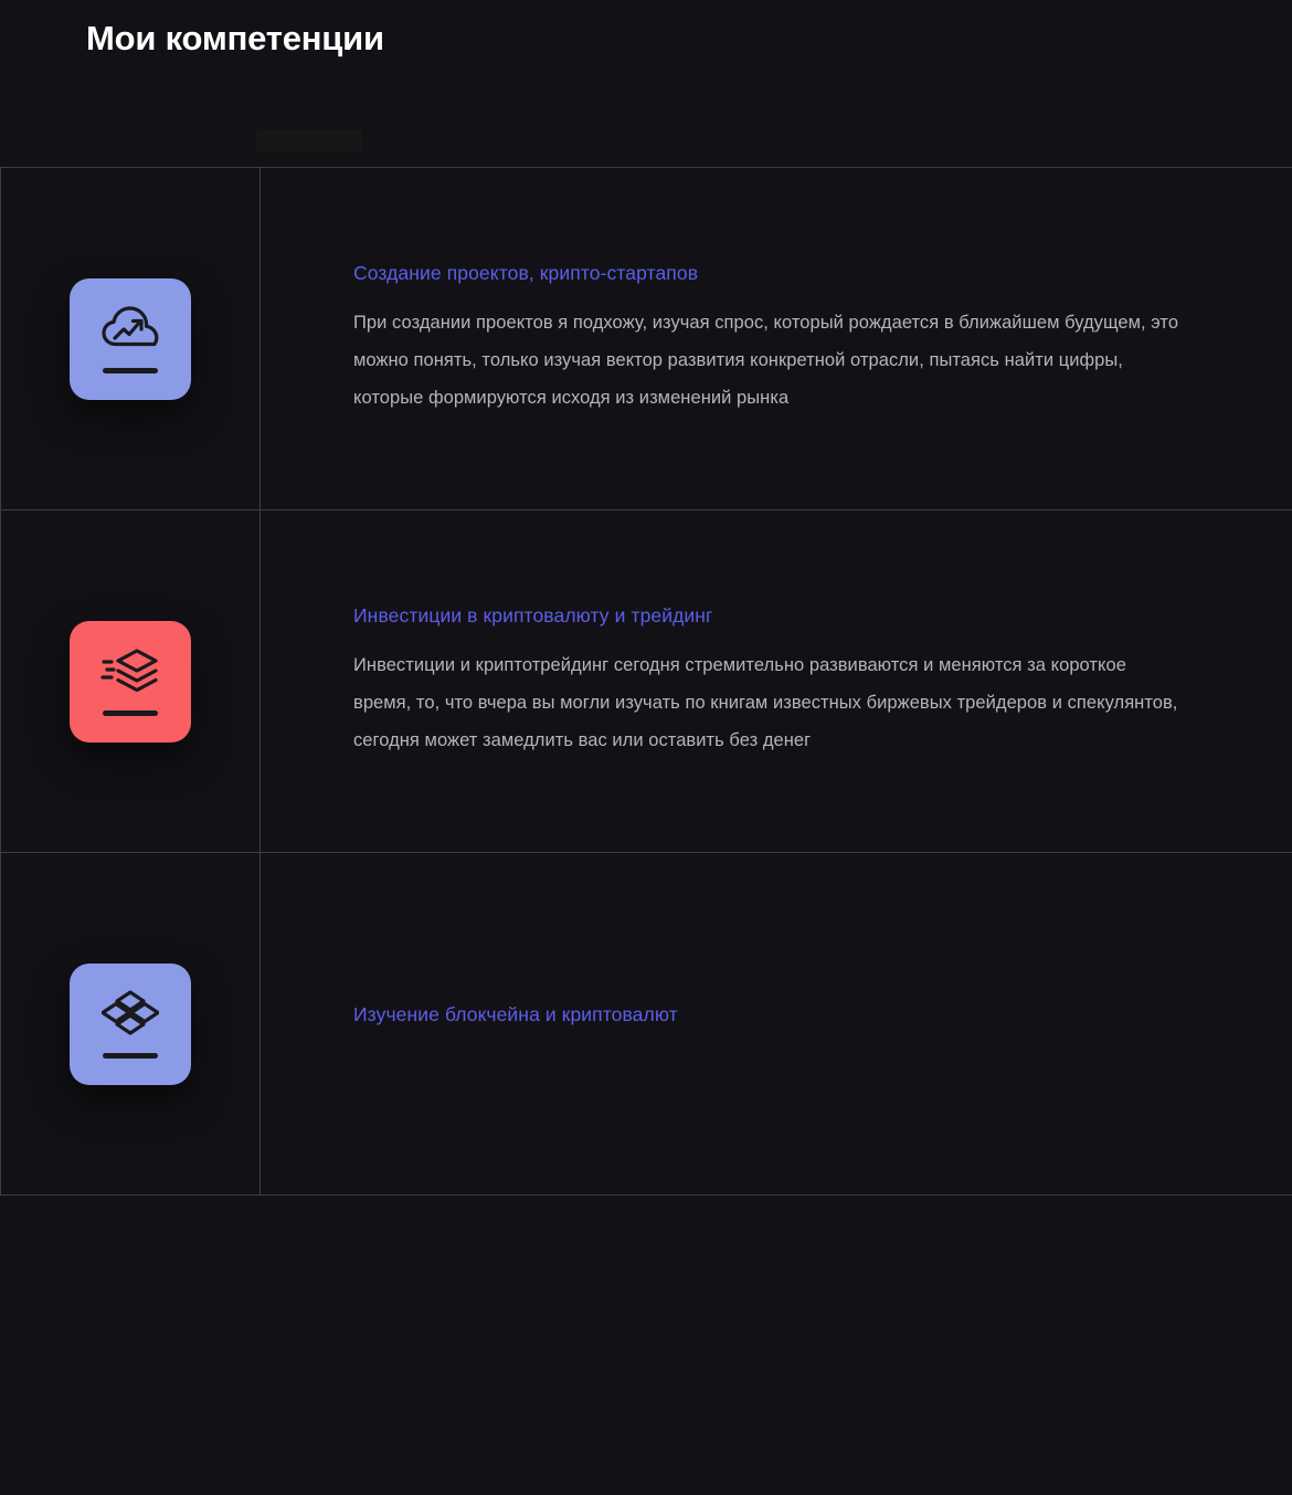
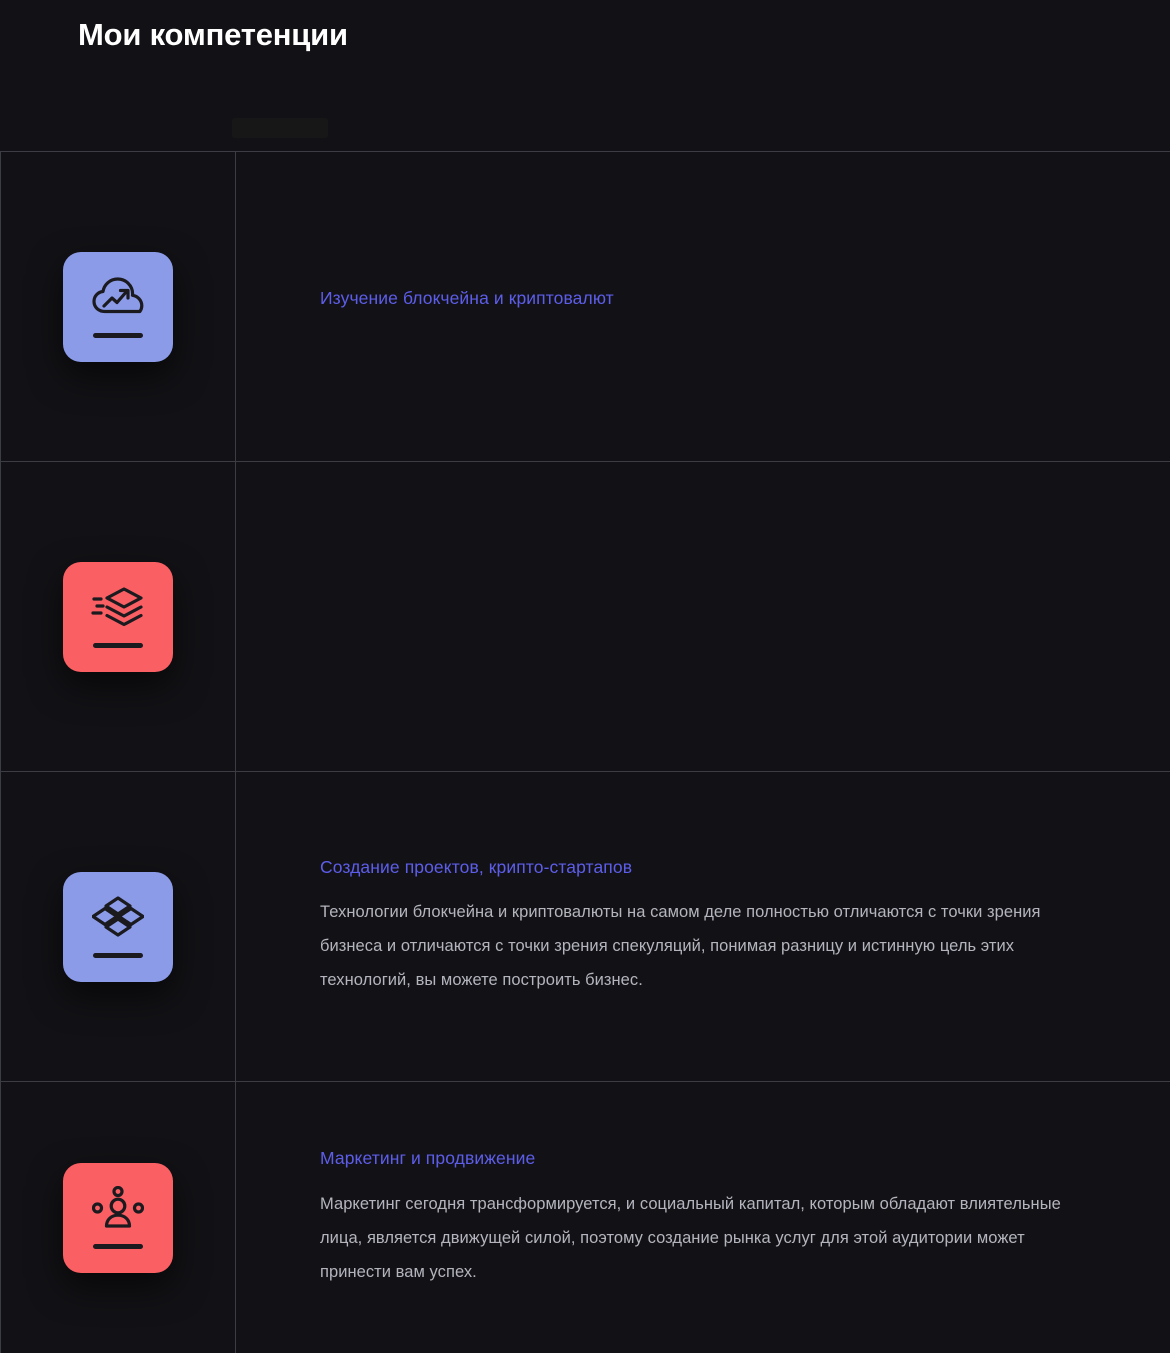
  Мои компетенции
- Создание проектов, крипто-стартапов
+ Изучение блокчейна и криптовалют
- При создании проектов я подхожу, изучая спрос, который рождается в ближайшем будущем, это можно понять, только изучая вектор развития конкретной отрасли, пытаясь найти цифры, которые формируются исходя из изменений рынка
- Инвестиции в криптовалюту и трейдинг
- Инвестиции и криптотрейдинг сегодня стремительно развиваются и меняются за короткое время, то, что вчера вы могли изучать по книгам известных биржевых трейдеров и спекулянтов, сегодня может замедлить вас или оставить без денег
- Изучение блокчейна и криптовалют
+ Создание проектов, крипто-стартапов
+ Технологии блокчейна и криптовалюты на самом деле полностью отличаются с точки зрения бизнеса и отличаются с точки зрения спекуляций, понимая разницу и истинную цель этих технологий, вы можете построить бизнес.
+ Маркетинг и продвижение
+ Маркетинг сегодня трансформируется, и социальный капитал, которым обладают влиятельные лица, является движущей силой, поэтому создание рынка услуг для этой аудитории может принести вам успех.
